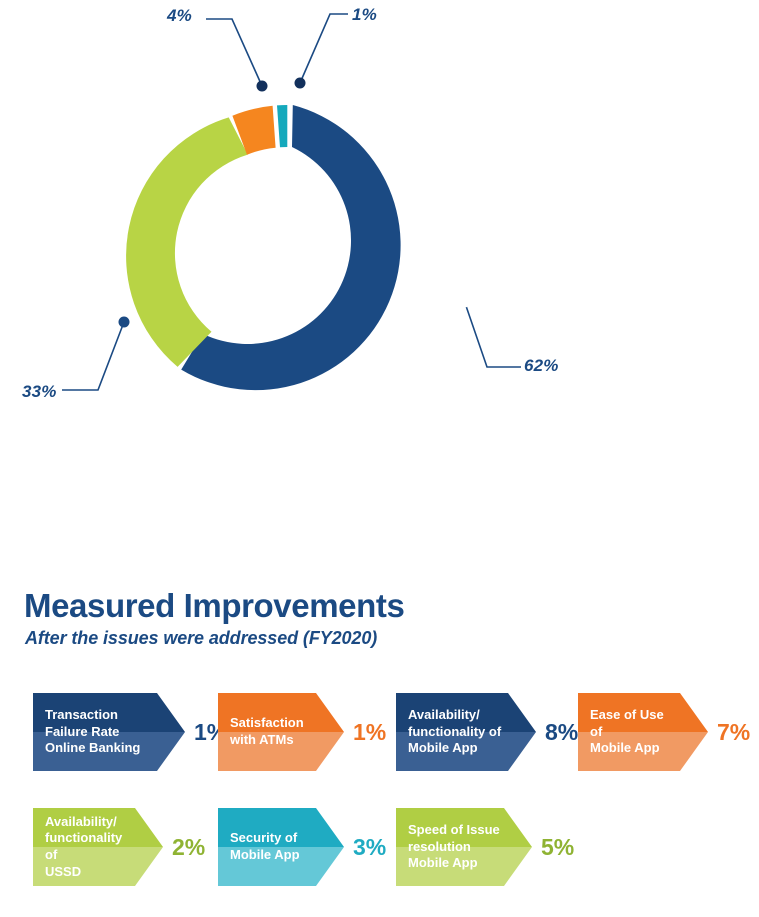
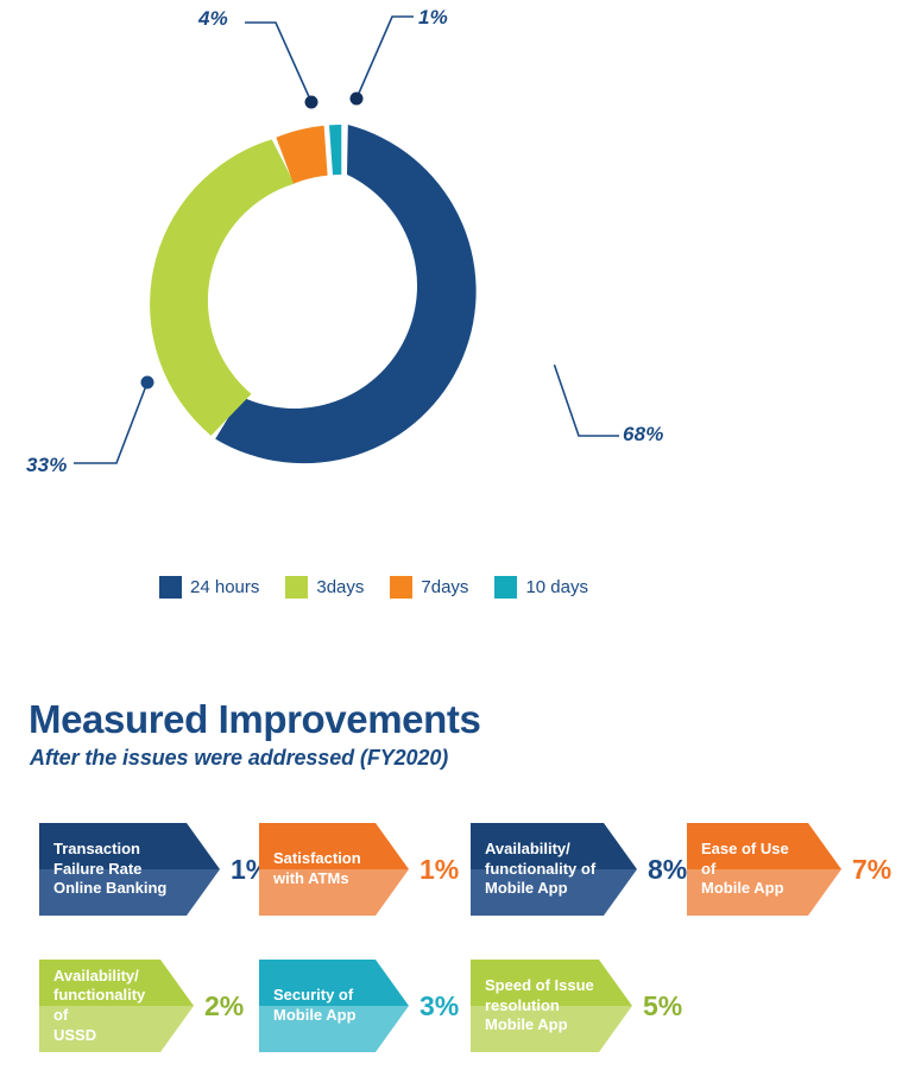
  4%
  1%
  33%
- 62%
+ 68%
+ 24 hours
+ 3days
+ 7days
+ 10 days
  Measured Improvements
  After the issues were addressed (FY2020)
  Transaction
  Failure Rate
  Online Banking
  1%
  Satisfaction
  with ATMs
  1%
  Availability/
  functionality of
  Mobile App
  8%
  Ease of Use of
  Mobile App
  7%
  Availability/
  functionality of
  USSD
  2%
  Security of
  Mobile App
  3%
  Speed of Issue
  resolution
  Mobile App
  5%
